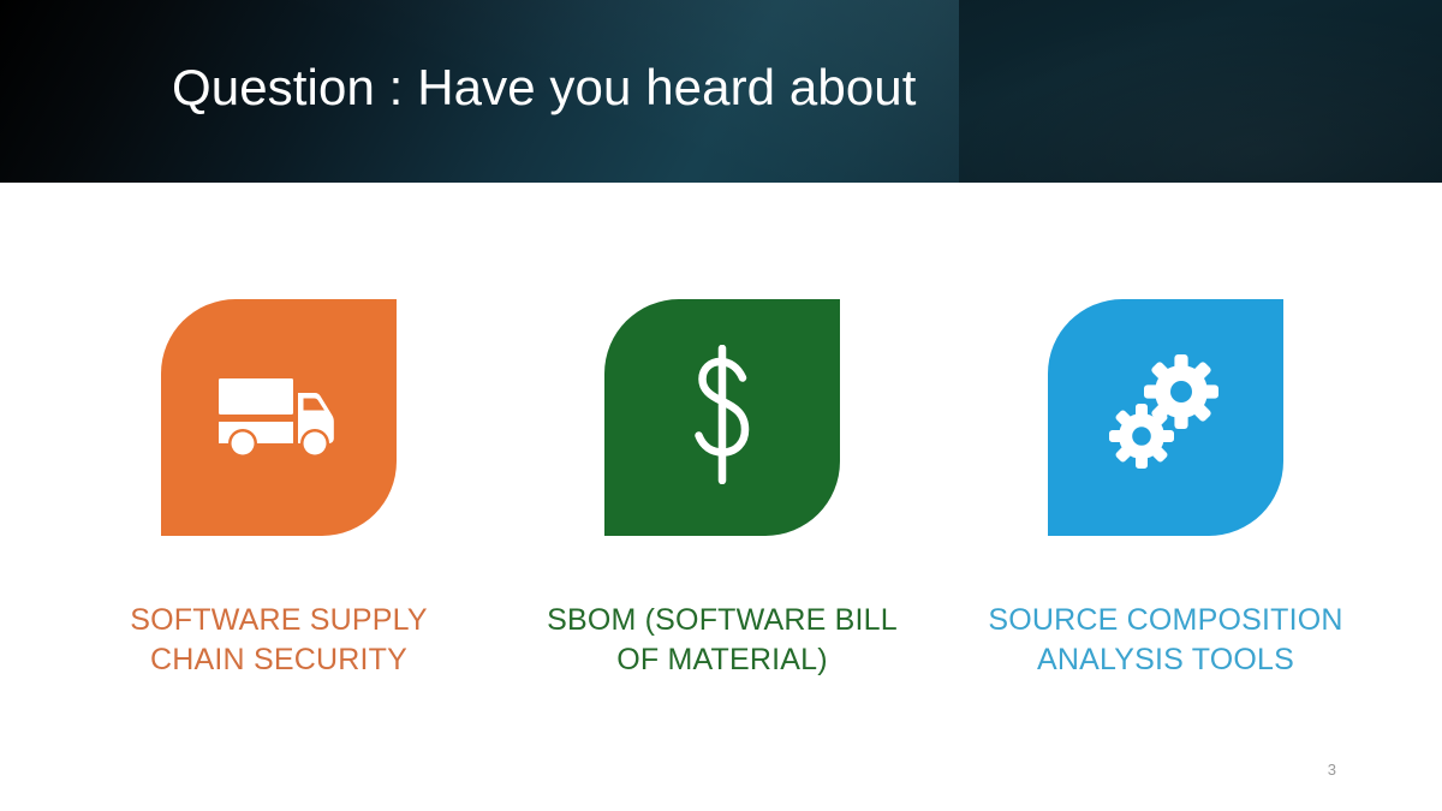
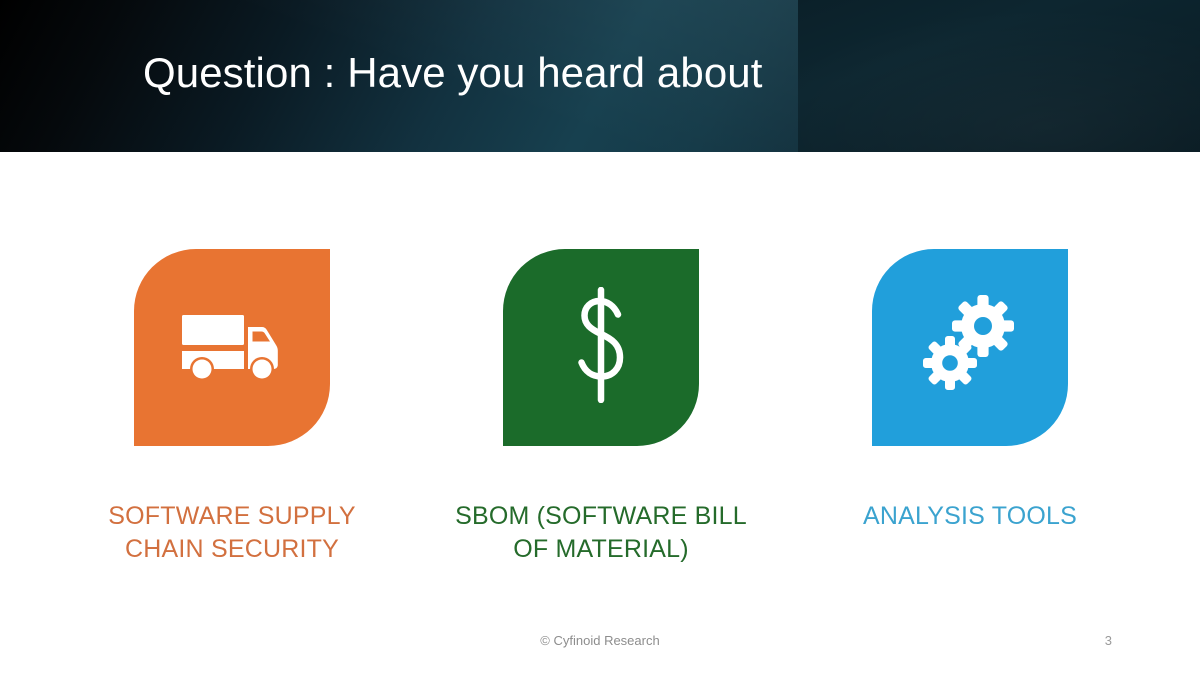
  Question : Have you heard about
  SOFTWARE SUPPLY
  CHAIN SECURITY
  SBOM (SOFTWARE BILL
  OF MATERIAL)
- SOURCE COMPOSITION
  ANALYSIS TOOLS
+ © Cyfinoid Research
  3
